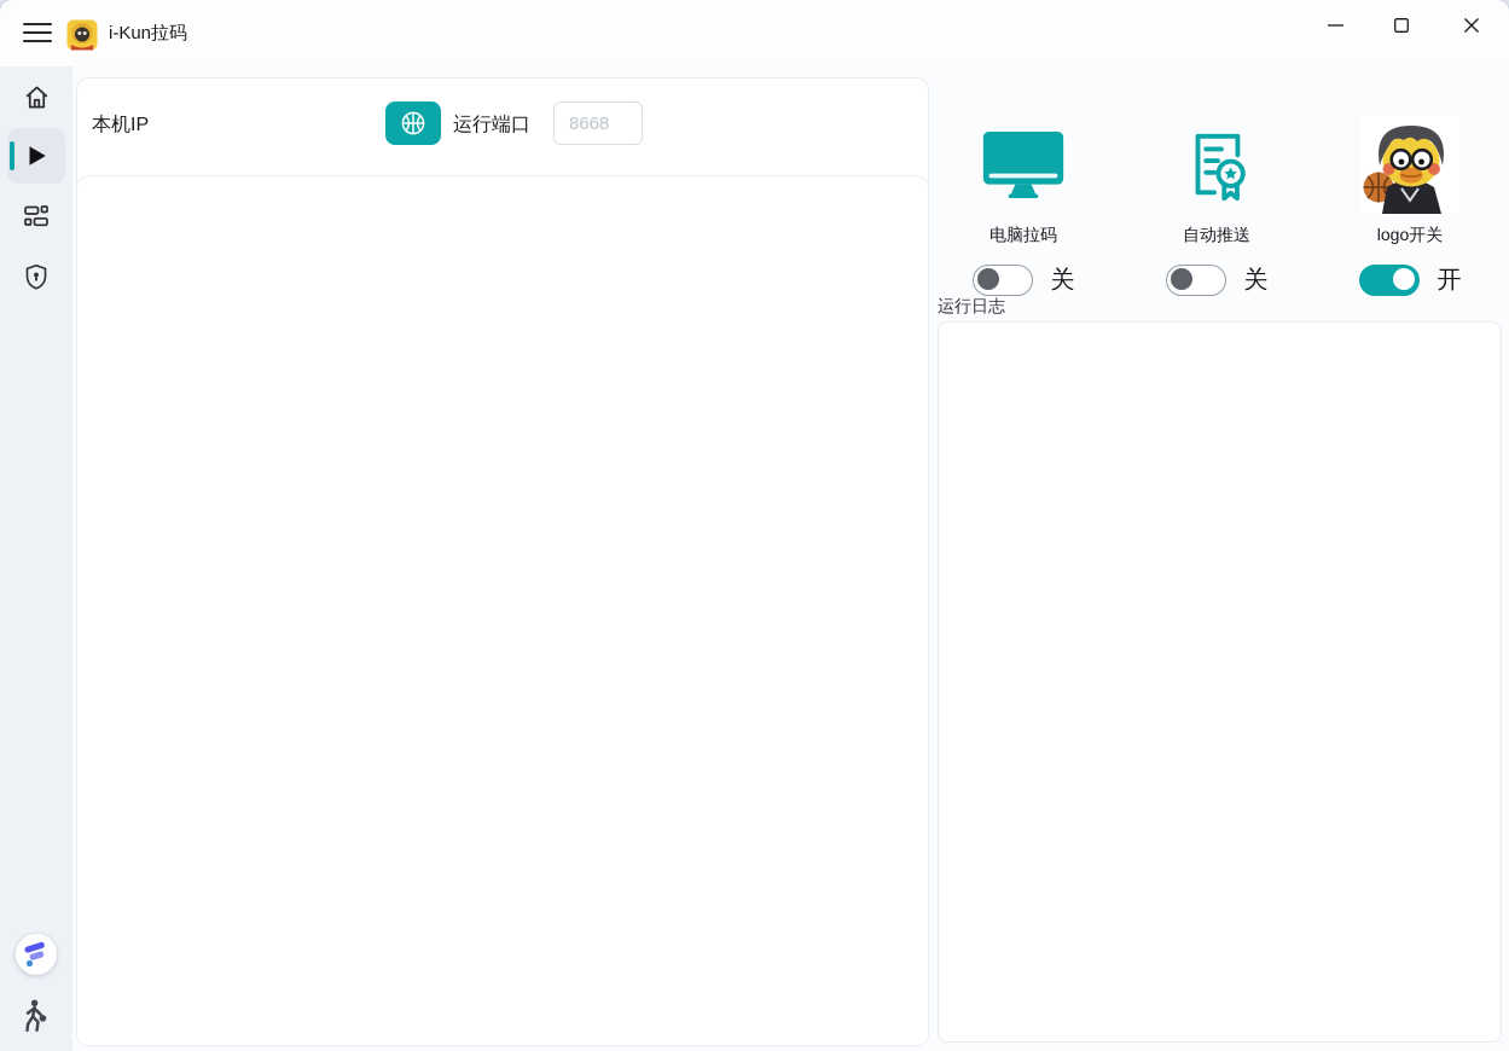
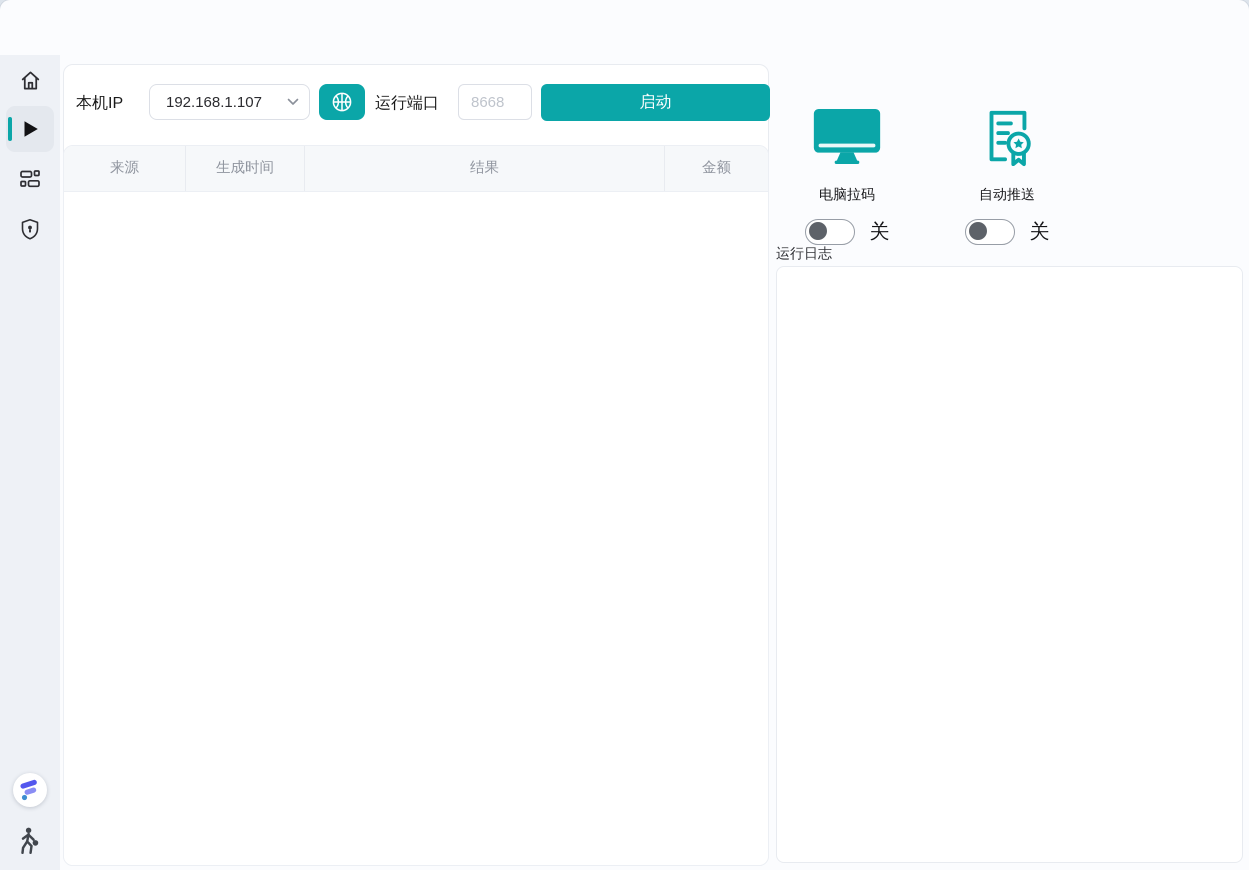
- i-Kun拉码
  本机IP
+ 192.168.1.107
  运行端口
  8668
+ 启动
+ 来源
+ 生成时间
+ 结果
+ 金额
  电脑拉码
  关
  自动推送
  关
- logo开关
- 开
  运行日志
